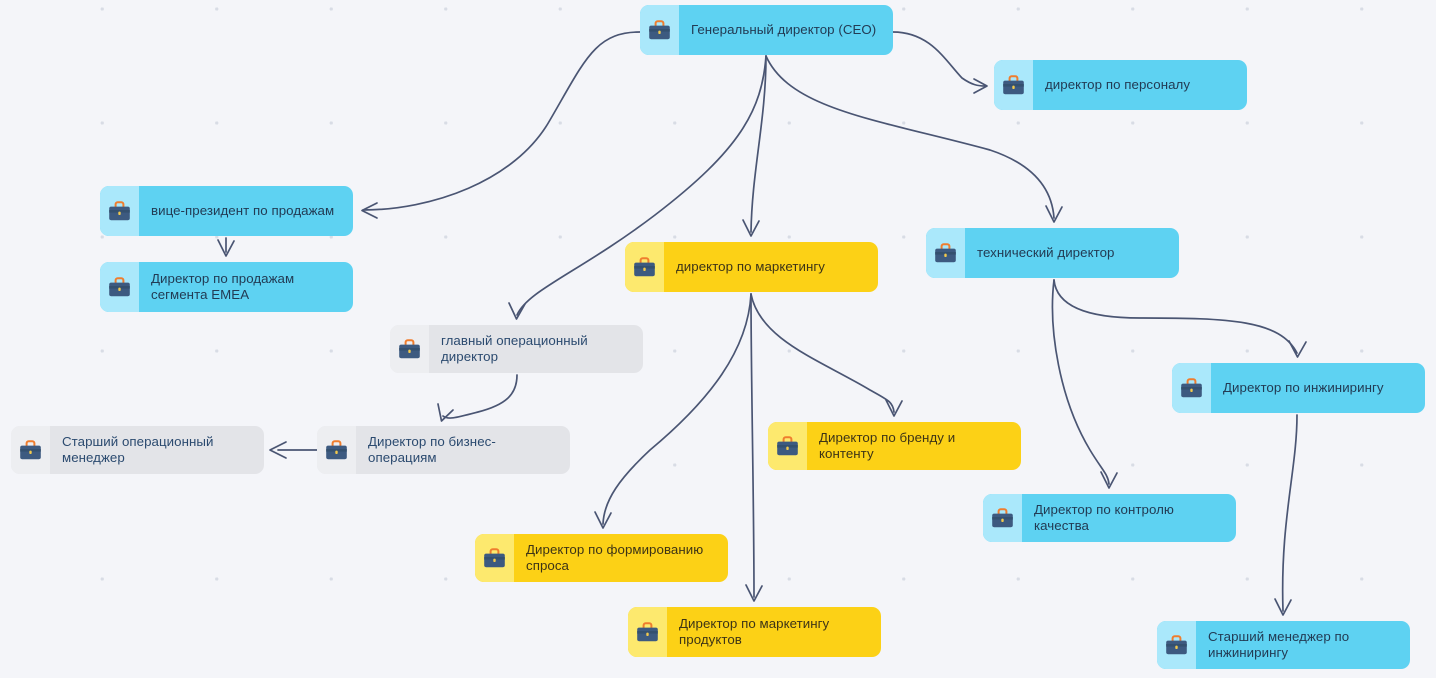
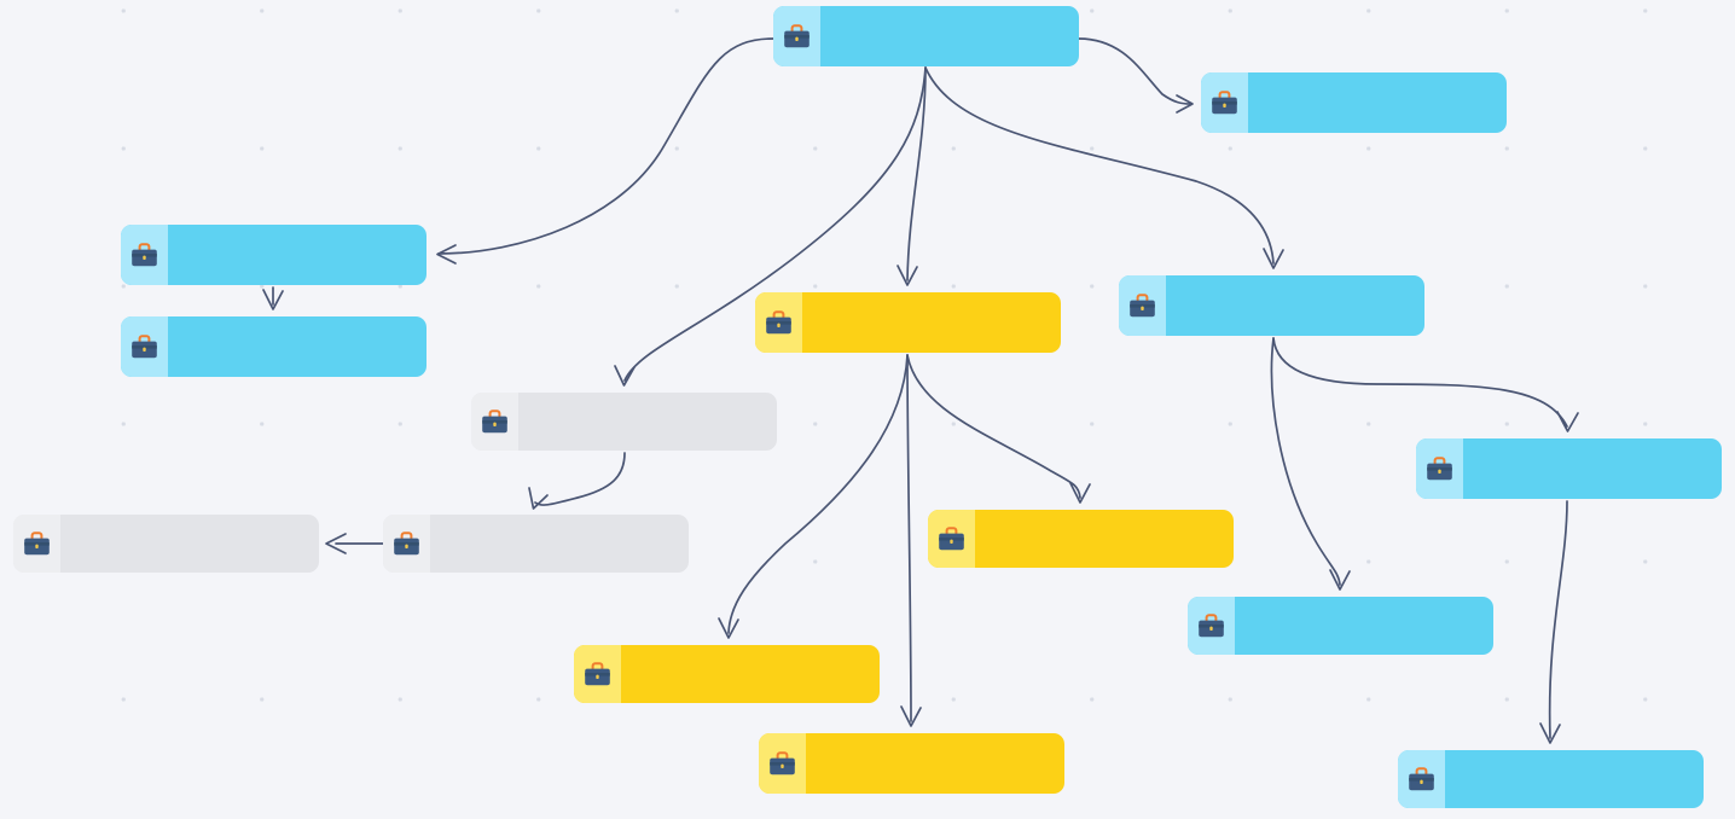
- Генеральный директор (CEO)
- директор по персоналу
- вице-президент по продажам
- Директор по продажам сегмента EMEA
- директор по маркетингу
- технический директор
- главный операционный директор
- Директор по инжинирингу
- Старший операционный менеджер
- Директор по бизнес-операциям
- Директор по бренду и контенту
- Директор по контролю качества
- Директор по формированию спроса
- Директор по маркетингу продуктов
- Старший менеджер по инжинирингу
